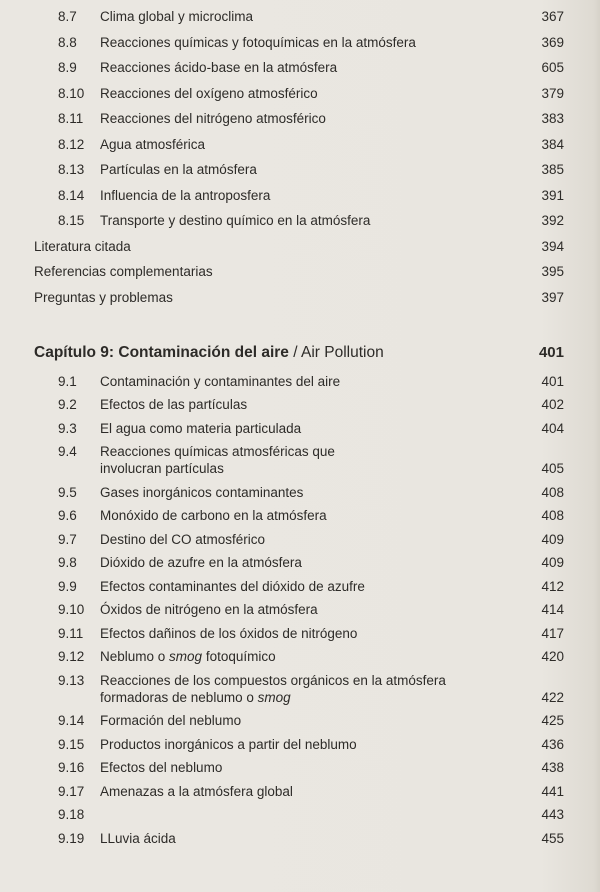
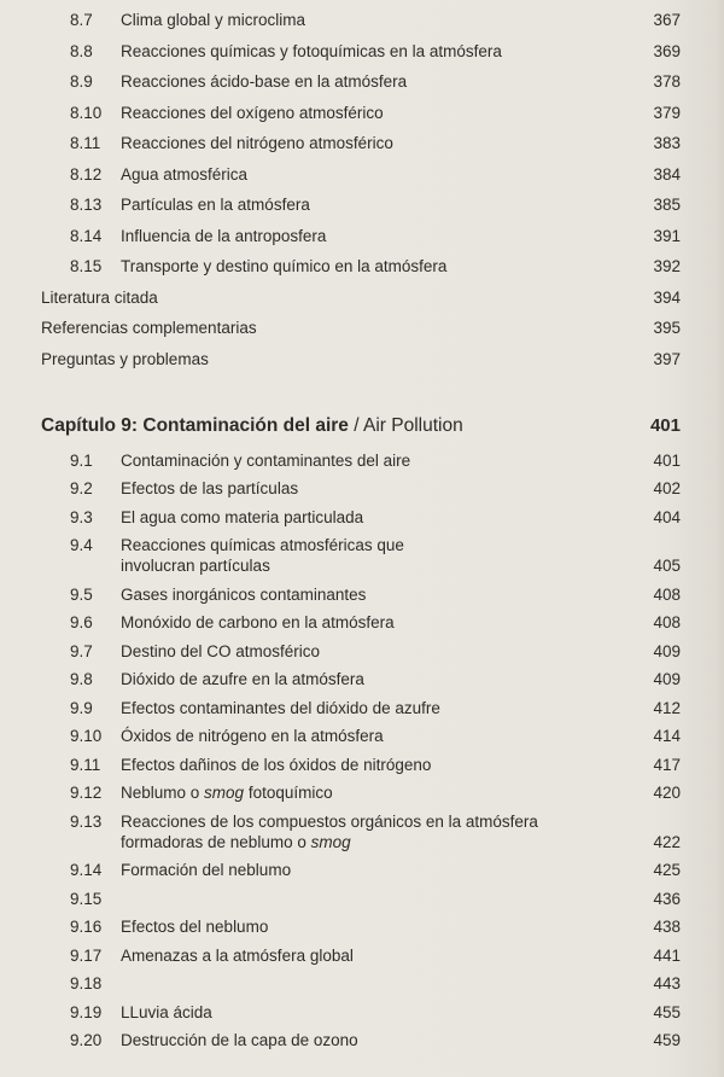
  8.7
  Clima global y microclima
  367
  8.8
  Reacciones químicas y fotoquímicas en la atmósfera
  369
  8.9
  Reacciones ácido-base en la atmósfera
- 605
+ 378
  8.10
  Reacciones del oxígeno atmosférico
  379
  8.11
  Reacciones del nitrógeno atmosférico
  383
  8.12
  Agua atmosférica
  384
  8.13
  Partículas en la atmósfera
  385
  8.14
  Influencia de la antroposfera
  391
  8.15
  Transporte y destino químico en la atmósfera
  392
  Literatura citada
  394
  Referencias complementarias
  395
  Preguntas y problemas
  397
  Capítulo 9: Contaminación del aire / Air Pollution
  401
  9.1
  Contaminación y contaminantes del aire
  401
  9.2
  Efectos de las partículas
  402
  9.3
  El agua como materia particulada
  404
  9.4
  Reacciones químicas atmosféricas que
  involucran partículas
  405
  9.5
  Gases inorgánicos contaminantes
  408
  9.6
  Monóxido de carbono en la atmósfera
  408
  9.7
  Destino del CO atmosférico
  409
  9.8
  Dióxido de azufre en la atmósfera
  409
  9.9
  Efectos contaminantes del dióxido de azufre
  412
  9.10
  Óxidos de nitrógeno en la atmósfera
  414
  9.11
  Efectos dañinos de los óxidos de nitrógeno
  417
  9.12
  Neblumo o smog fotoquímico
  420
  9.13
  Reacciones de los compuestos orgánicos en la atmósfera
  formadoras de neblumo o smog
  422
  9.14
  Formación del neblumo
  425
  9.15
- Productos inorgánicos a partir del neblumo
  436
  9.16
  Efectos del neblumo
  438
  9.17
  Amenazas a la atmósfera global
  441
  9.18
  443
  9.19
  LLuvia ácida
  455
+ 9.20
+ Destrucción de la capa de ozono
+ 459
